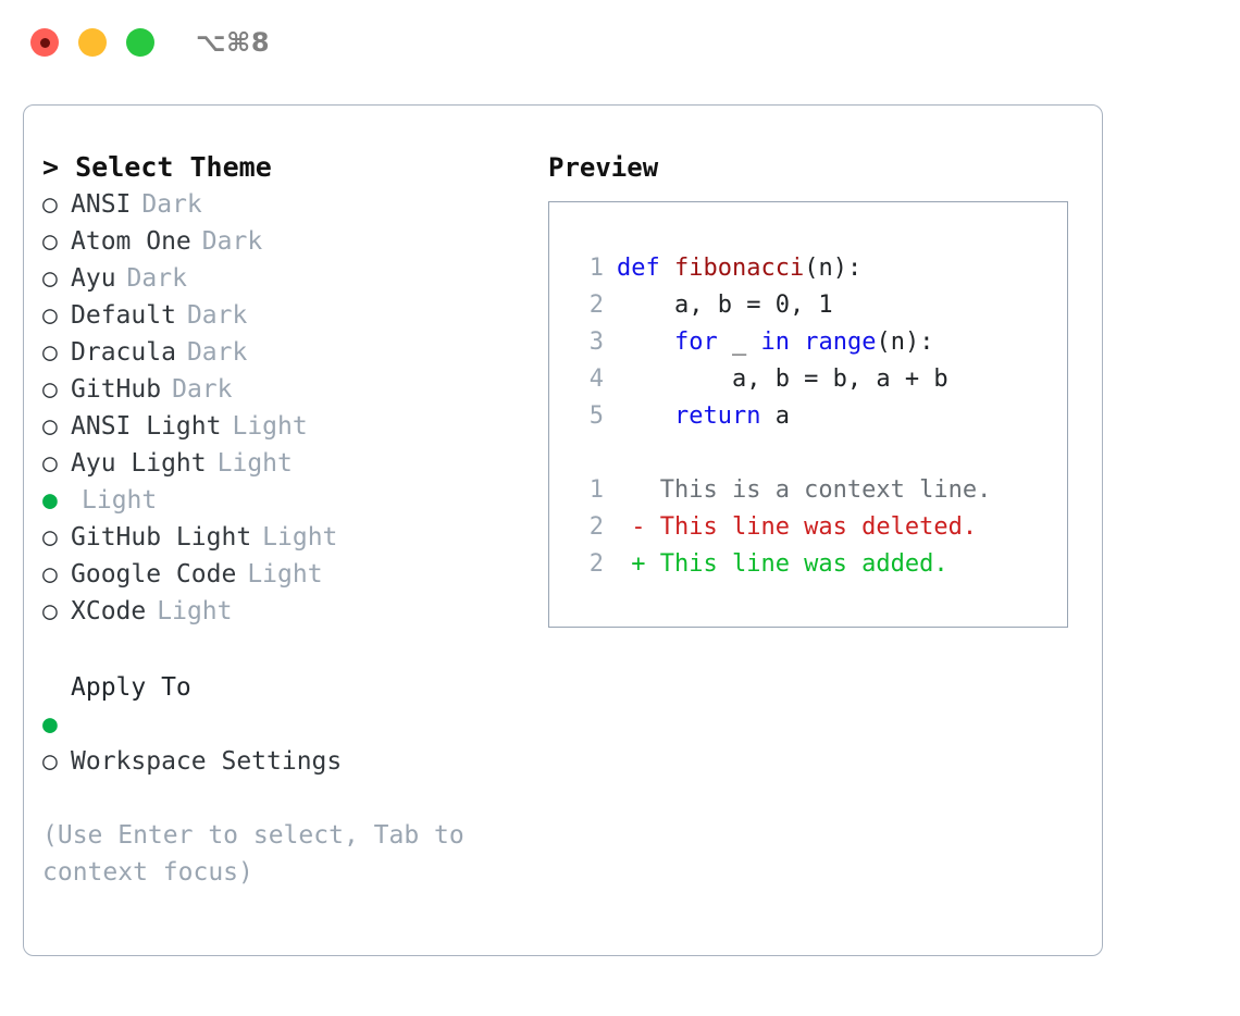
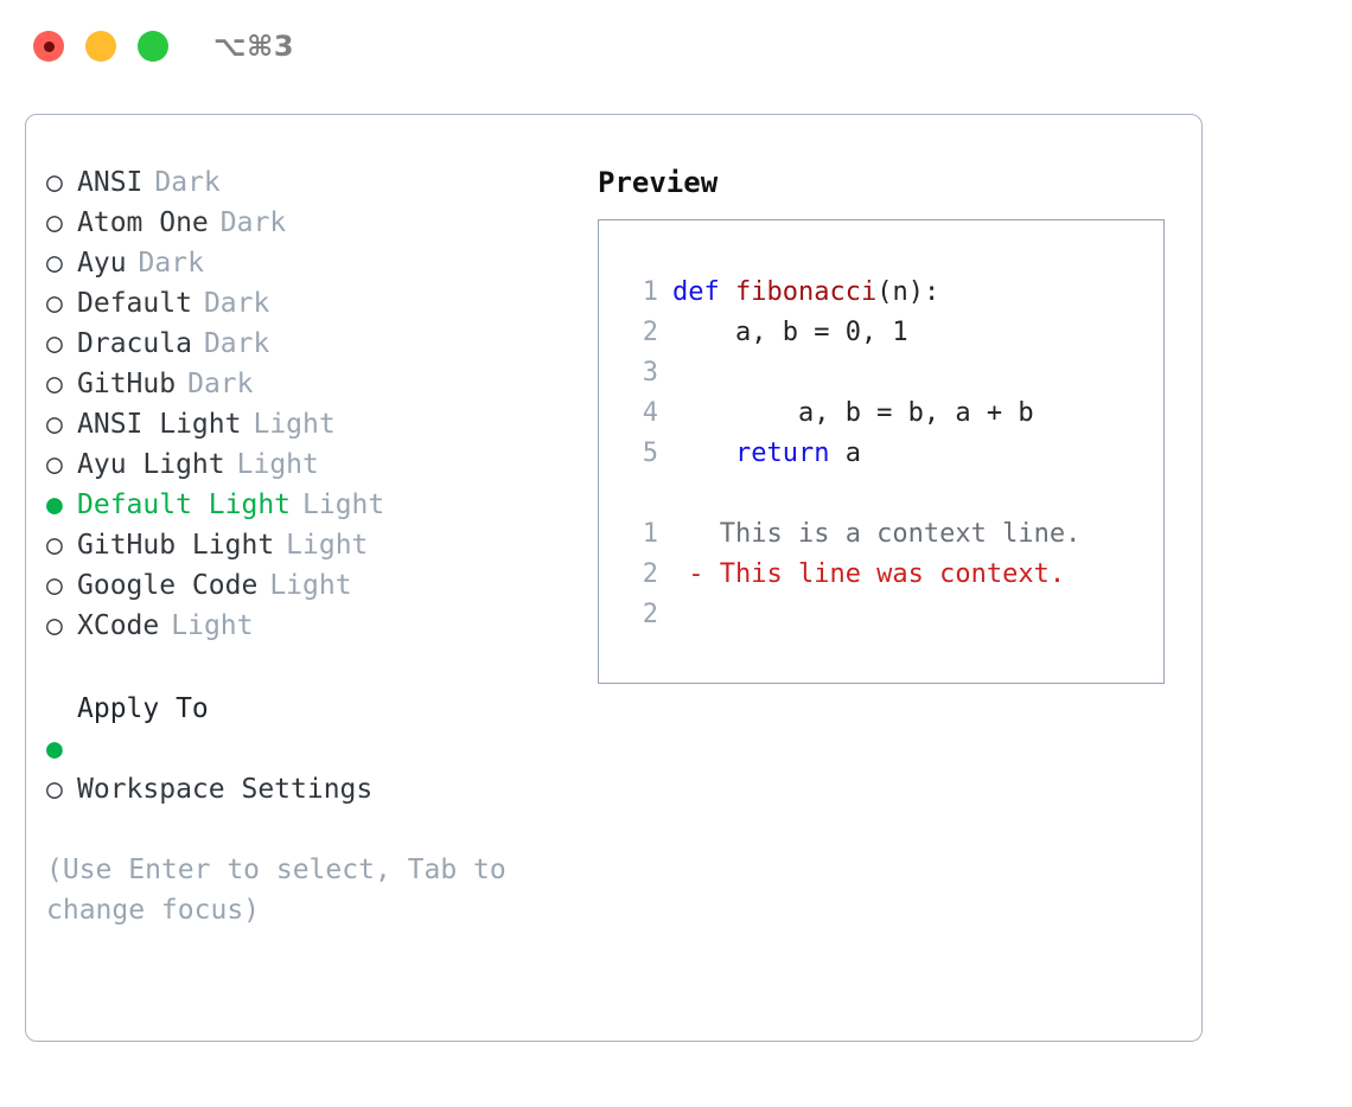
- ⌥⌘8
+ ⌥⌘3
- > Select Theme
  ○
  ANSI
  Dark
  ○
  Atom One
  Dark
  ○
  Ayu
  Dark
  ○
  Default
  Dark
  ○
  Dracula
  Dark
  ○
  GitHub
  Dark
  ○
  ANSI Light
  Light
  ○
  Ayu Light
  Light
  ●
+ Default Light
  Light
  ○
  GitHub Light
  Light
  ○
  Google Code
  Light
  ○
  XCode
  Light
  Apply To
  ●
  ○
  Workspace Settings
- (Use Enter to select, Tab to context focus)
+ (Use Enter to select, Tab to change focus)
  Preview
  1
  def fibonacci(n):
  2
  a, b = 0, 1
  3
- for _ in range(n):
  4
  a, b = b, a + b
  5
  return a
  1
  This is a context line.
  2
- - This line was deleted.
+ - This line was context.
  2
- + This line was added.
